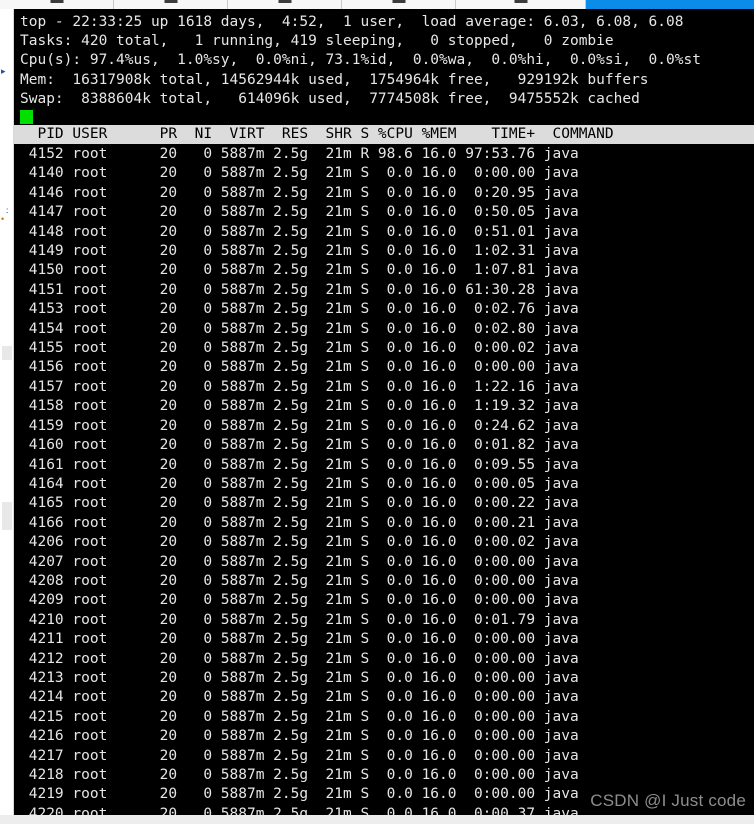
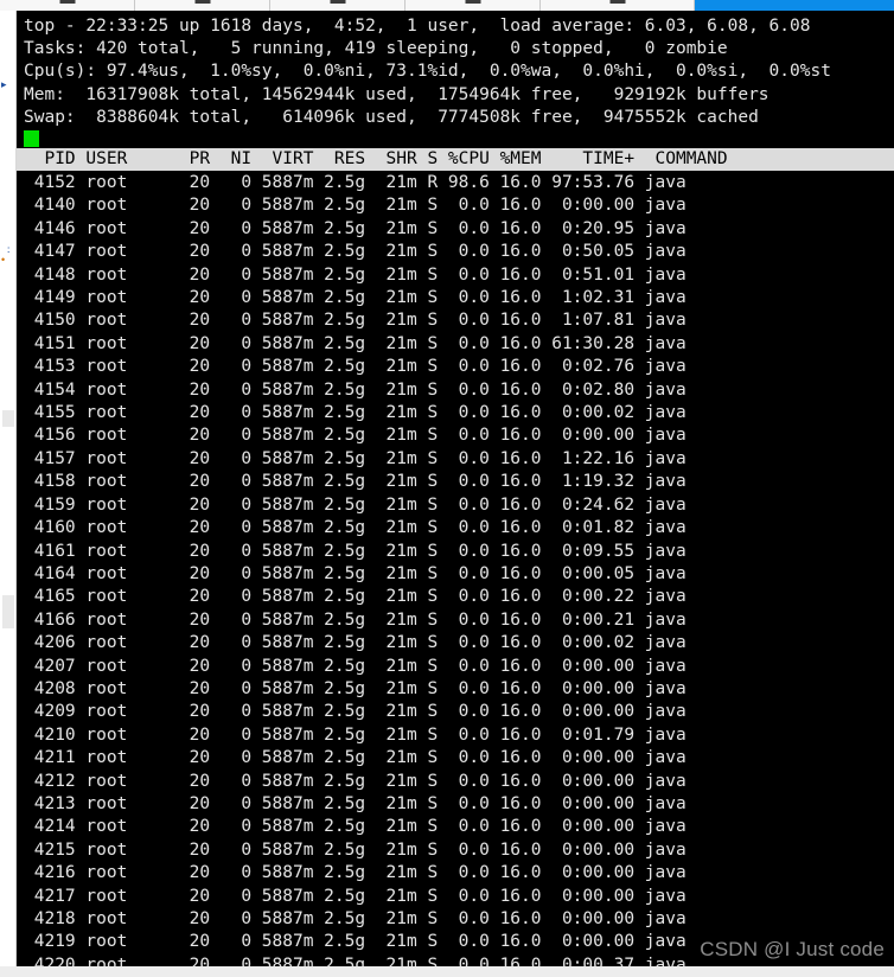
  ▸
  ∶
  •
  top - 22:33:25 up 1618 days, 4:52, 1 user, load average: 6.03, 6.08, 6.08
- Tasks: 420 total, 1 running, 419 sleeping, 0 stopped, 0 zombie
+ Tasks: 420 total, 5 running, 419 sleeping, 0 stopped, 0 zombie
  Cpu(s): 97.4%us, 1.0%sy, 0.0%ni, 73.1%id, 0.0%wa, 0.0%hi, 0.0%si, 0.0%st
  Mem: 16317908k total, 14562944k used, 1754964k free, 929192k buffers
  Swap: 8388604k total, 614096k used, 7774508k free, 9475552k cached
  PID USER PR NI VIRT RES SHR S %CPU %MEM TIME+ COMMAND
  4152 root 20 0 5887m 2.5g 21m R 98.6 16.0 97:53.76 java
  4140 root 20 0 5887m 2.5g 21m S 0.0 16.0 0:00.00 java
  4146 root 20 0 5887m 2.5g 21m S 0.0 16.0 0:20.95 java
  4147 root 20 0 5887m 2.5g 21m S 0.0 16.0 0:50.05 java
  4148 root 20 0 5887m 2.5g 21m S 0.0 16.0 0:51.01 java
  4149 root 20 0 5887m 2.5g 21m S 0.0 16.0 1:02.31 java
  4150 root 20 0 5887m 2.5g 21m S 0.0 16.0 1:07.81 java
  4151 root 20 0 5887m 2.5g 21m S 0.0 16.0 61:30.28 java
  4153 root 20 0 5887m 2.5g 21m S 0.0 16.0 0:02.76 java
  4154 root 20 0 5887m 2.5g 21m S 0.0 16.0 0:02.80 java
  4155 root 20 0 5887m 2.5g 21m S 0.0 16.0 0:00.02 java
  4156 root 20 0 5887m 2.5g 21m S 0.0 16.0 0:00.00 java
  4157 root 20 0 5887m 2.5g 21m S 0.0 16.0 1:22.16 java
  4158 root 20 0 5887m 2.5g 21m S 0.0 16.0 1:19.32 java
  4159 root 20 0 5887m 2.5g 21m S 0.0 16.0 0:24.62 java
  4160 root 20 0 5887m 2.5g 21m S 0.0 16.0 0:01.82 java
  4161 root 20 0 5887m 2.5g 21m S 0.0 16.0 0:09.55 java
  4164 root 20 0 5887m 2.5g 21m S 0.0 16.0 0:00.05 java
  4165 root 20 0 5887m 2.5g 21m S 0.0 16.0 0:00.22 java
  4166 root 20 0 5887m 2.5g 21m S 0.0 16.0 0:00.21 java
  4206 root 20 0 5887m 2.5g 21m S 0.0 16.0 0:00.02 java
  4207 root 20 0 5887m 2.5g 21m S 0.0 16.0 0:00.00 java
  4208 root 20 0 5887m 2.5g 21m S 0.0 16.0 0:00.00 java
  4209 root 20 0 5887m 2.5g 21m S 0.0 16.0 0:00.00 java
  4210 root 20 0 5887m 2.5g 21m S 0.0 16.0 0:01.79 java
  4211 root 20 0 5887m 2.5g 21m S 0.0 16.0 0:00.00 java
  4212 root 20 0 5887m 2.5g 21m S 0.0 16.0 0:00.00 java
  4213 root 20 0 5887m 2.5g 21m S 0.0 16.0 0:00.00 java
  4214 root 20 0 5887m 2.5g 21m S 0.0 16.0 0:00.00 java
  4215 root 20 0 5887m 2.5g 21m S 0.0 16.0 0:00.00 java
  4216 root 20 0 5887m 2.5g 21m S 0.0 16.0 0:00.00 java
  4217 root 20 0 5887m 2.5g 21m S 0.0 16.0 0:00.00 java
  4218 root 20 0 5887m 2.5g 21m S 0.0 16.0 0:00.00 java
  4219 root 20 0 5887m 2.5g 21m S 0.0 16.0 0:00.00 java
  4220 root 20 0 5887m 2.5g 21m S 0.0 16.0 0:00.37 java
  CSDN @I Just code
